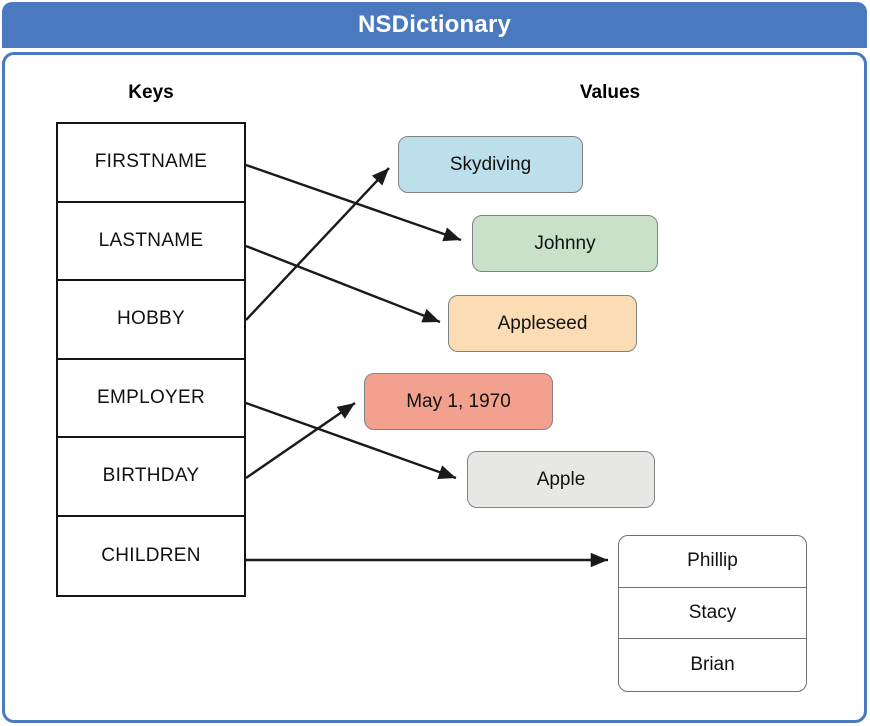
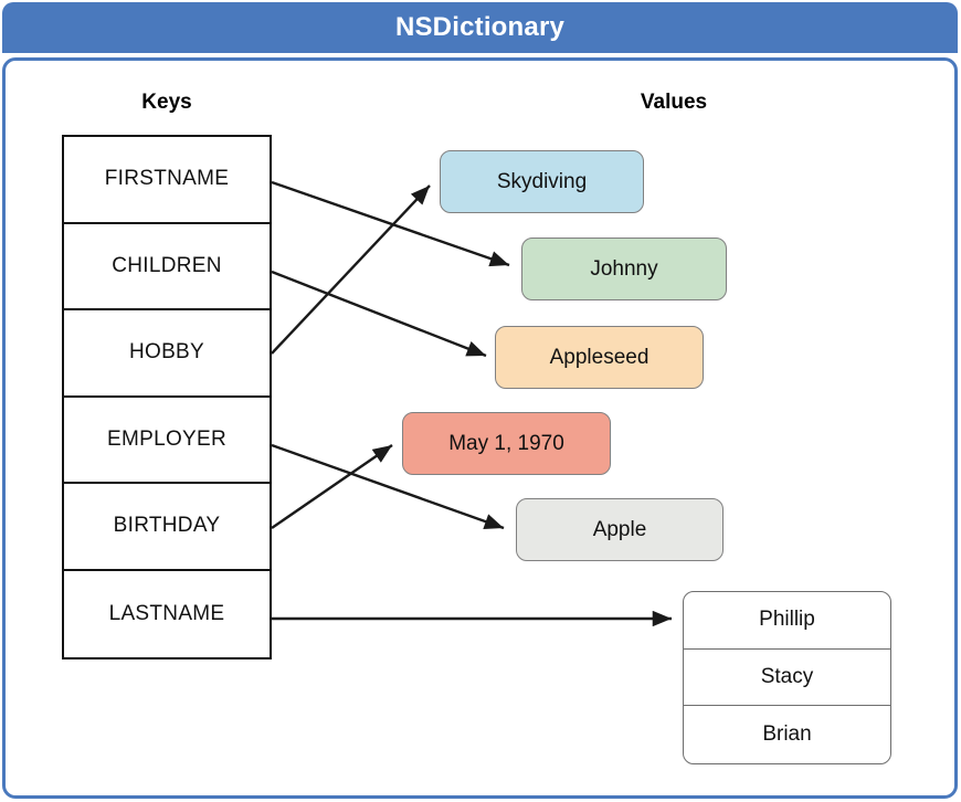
  NSDictionary
  Keys
  Values
  FIRSTNAME
- LASTNAME
+ CHILDREN
  HOBBY
  EMPLOYER
  BIRTHDAY
- CHILDREN
+ LASTNAME
  Skydiving
  Johnny
  Appleseed
  May 1, 1970
  Apple
  Phillip
  Stacy
  Brian
